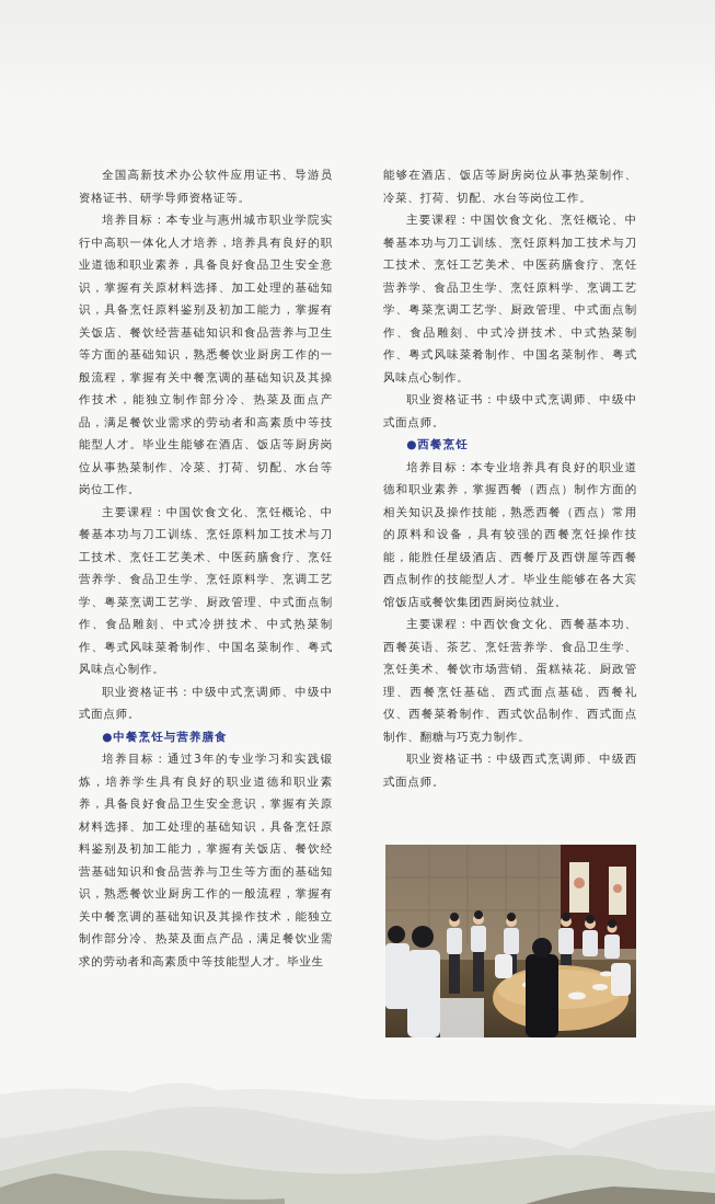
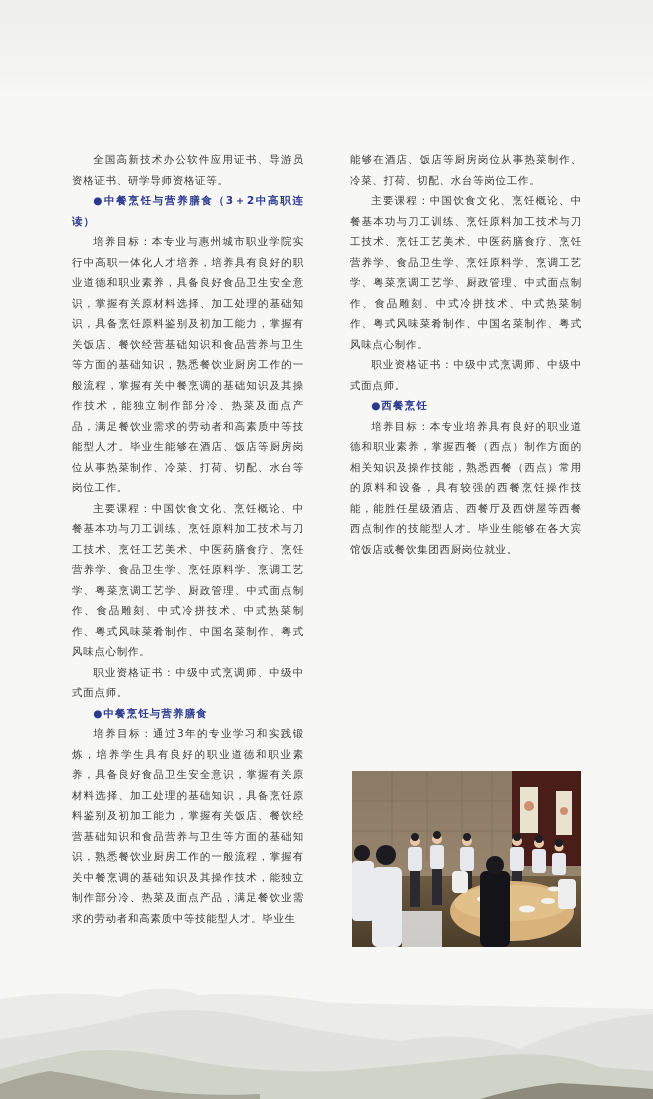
  全国高新技术办公软件应用证书、导游员资格证书、研学导师资格证等。
+ ●中餐烹饪与营养膳食（3＋2中高职连读）
  培养目标：本专业与惠州城市职业学院实行中高职一体化人才培养，培养具有良好的职业道德和职业素养，具备良好食品卫生安全意识，掌握有关原材料选择、加工处理的基础知识，具备烹饪原料鉴别及初加工能力，掌握有关饭店、餐饮经营基础知识和食品营养与卫生等方面的基础知识，熟悉餐饮业厨房工作的一般流程，掌握有关中餐烹调的基础知识及其操作技术，能独立制作部分冷、热菜及面点产品，满足餐饮业需求的劳动者和高素质中等技能型人才。毕业生能够在酒店、饭店等厨房岗位从事热菜制作、冷菜、打荷、切配、水台等岗位工作。
  主要课程：中国饮食文化、烹饪概论、中餐基本功与刀工训练、烹饪原料加工技术与刀工技术、烹饪工艺美术、中医药膳食疗、烹饪营养学、食品卫生学、烹饪原料学、烹调工艺学、粤菜烹调工艺学、厨政管理、中式面点制作、食品雕刻、中式冷拼技术、中式热菜制作、粤式风味菜肴制作、中国名菜制作、粤式风味点心制作。
  职业资格证书：中级中式烹调师、中级中式面点师。
  ●中餐烹饪与营养膳食
  培养目标：通过3年的专业学习和实践锻炼，培养学生具有良好的职业道德和职业素养，具备良好食品卫生安全意识，掌握有关原材料选择、加工处理的基础知识，具备烹饪原料鉴别及初加工能力，掌握有关饭店、餐饮经营基础知识和食品营养与卫生等方面的基础知识，熟悉餐饮业厨房工作的一般流程，掌握有关中餐烹调的基础知识及其操作技术，能独立制作部分冷、热菜及面点产品，满足餐饮业需求的劳动者和高素质中等技能型人才。毕业生
  能够在酒店、饭店等厨房岗位从事热菜制作、冷菜、打荷、切配、水台等岗位工作。
  主要课程：中国饮食文化、烹饪概论、中餐基本功与刀工训练、烹饪原料加工技术与刀工技术、烹饪工艺美术、中医药膳食疗、烹饪营养学、食品卫生学、烹饪原料学、烹调工艺学、粤菜烹调工艺学、厨政管理、中式面点制作、食品雕刻、中式冷拼技术、中式热菜制作、粤式风味菜肴制作、中国名菜制作、粤式风味点心制作。
  职业资格证书：中级中式烹调师、中级中式面点师。
  ●西餐烹饪
  培养目标：本专业培养具有良好的职业道德和职业素养，掌握西餐（西点）制作方面的相关知识及操作技能，熟悉西餐（西点）常用的原料和设备，具有较强的西餐烹饪操作技能，能胜任星级酒店、西餐厅及西饼屋等西餐西点制作的技能型人才。毕业生能够在各大宾馆饭店或餐饮集团西厨岗位就业。
- 主要课程：中西饮食文化、西餐基本功、西餐英语、茶艺、烹饪营养学、食品卫生学、烹饪美术、餐饮市场营销、蛋糕裱花、厨政管理、西餐烹饪基础、西式面点基础、西餐礼仪、西餐菜肴制作、西式饮品制作、西式面点制作、翻糖与巧克力制作。
- 职业资格证书：中级西式烹调师、中级西式面点师。
